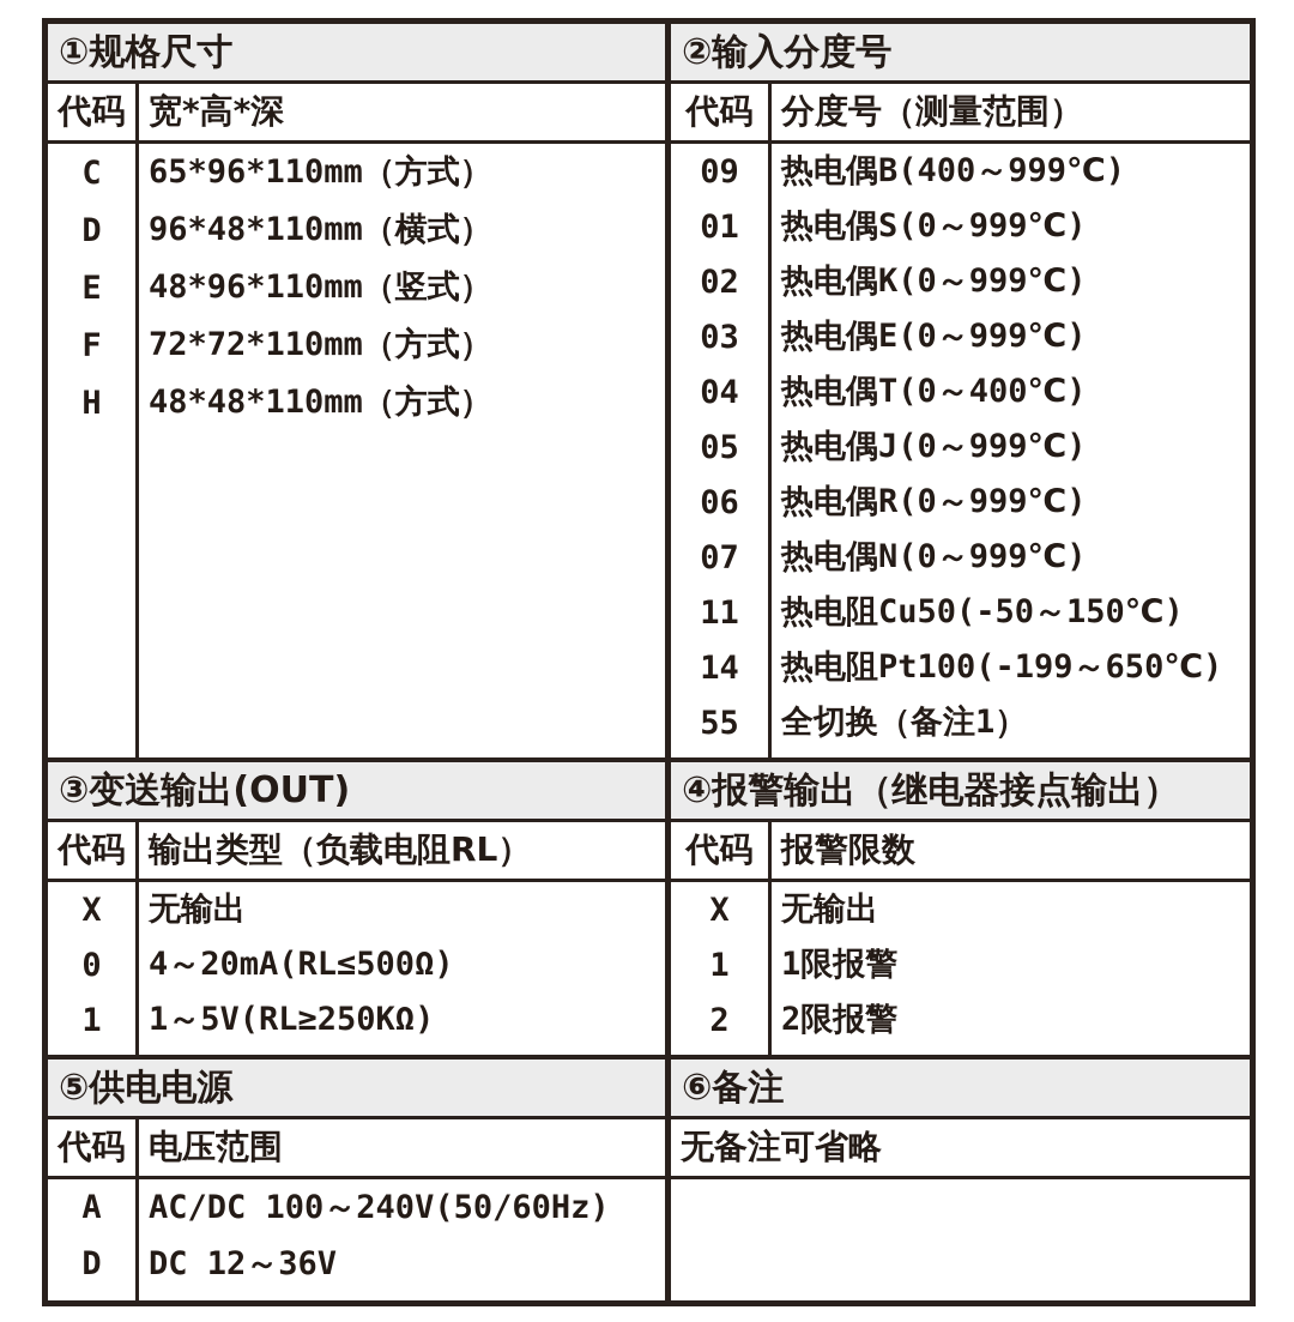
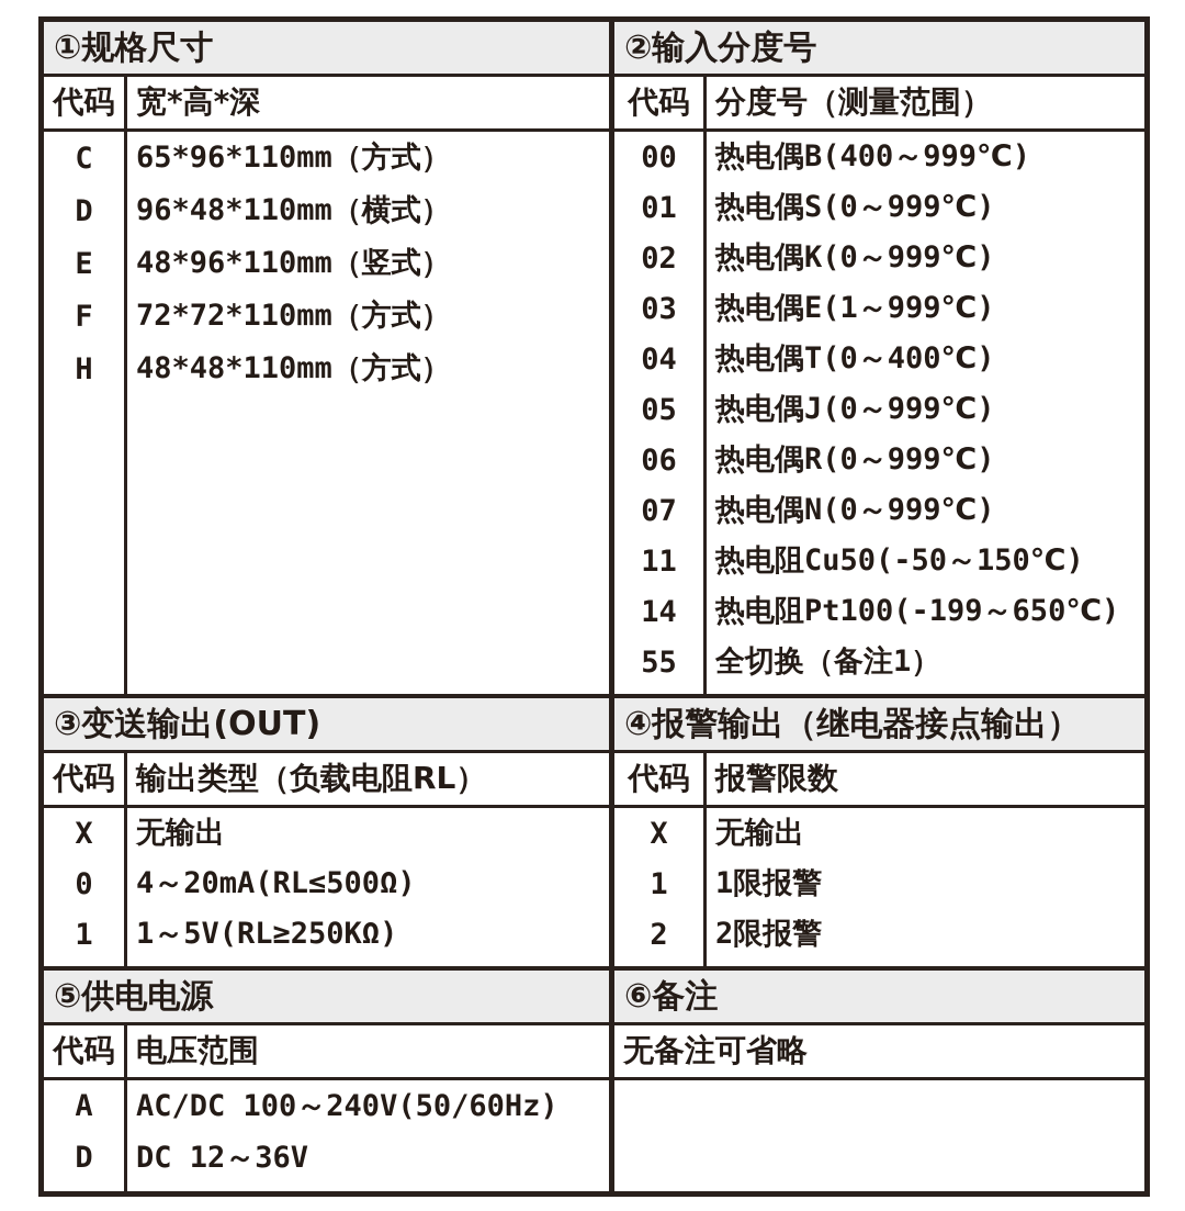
  ①规格尺寸
  代码
  宽*高*深
  C
  D
  E
  F
  H
  65*96*110mm（方式）
  96*48*110mm（横式）
  48*96*110mm（竖式）
  72*72*110mm（方式）
  48*48*110mm（方式）
  ②输入分度号
  代码
  分度号（测量范围）
- 09
+ 00
  01
  02
  03
  04
  05
  06
  07
  11
  14
  55
  热电偶B(400～999℃)
  热电偶S(0～999℃)
  热电偶K(0～999℃)
- 热电偶E(0～999℃)
+ 热电偶E(1～999℃)
  热电偶T(0～400℃)
  热电偶J(0～999℃)
  热电偶R(0～999℃)
  热电偶N(0～999℃)
  热电阻Cu50(-50～150℃)
  热电阻Pt100(-199～650℃)
  全切换（备注1）
  ③变送输出(OUT)
  代码
  输出类型（负载电阻RL）
  X
  0
  1
  无输出
  4～20mA(RL≤500Ω)
  1～5V(RL≥250KΩ)
  ④报警输出（继电器接点输出）
  代码
  报警限数
  X
  1
  2
  无输出
  1限报警
  2限报警
  ⑤供电电源
  代码
  电压范围
  A
  D
  AC/DC 100～240V(50/60Hz)
  DC 12～36V
  ⑥备注
  无备注可省略
